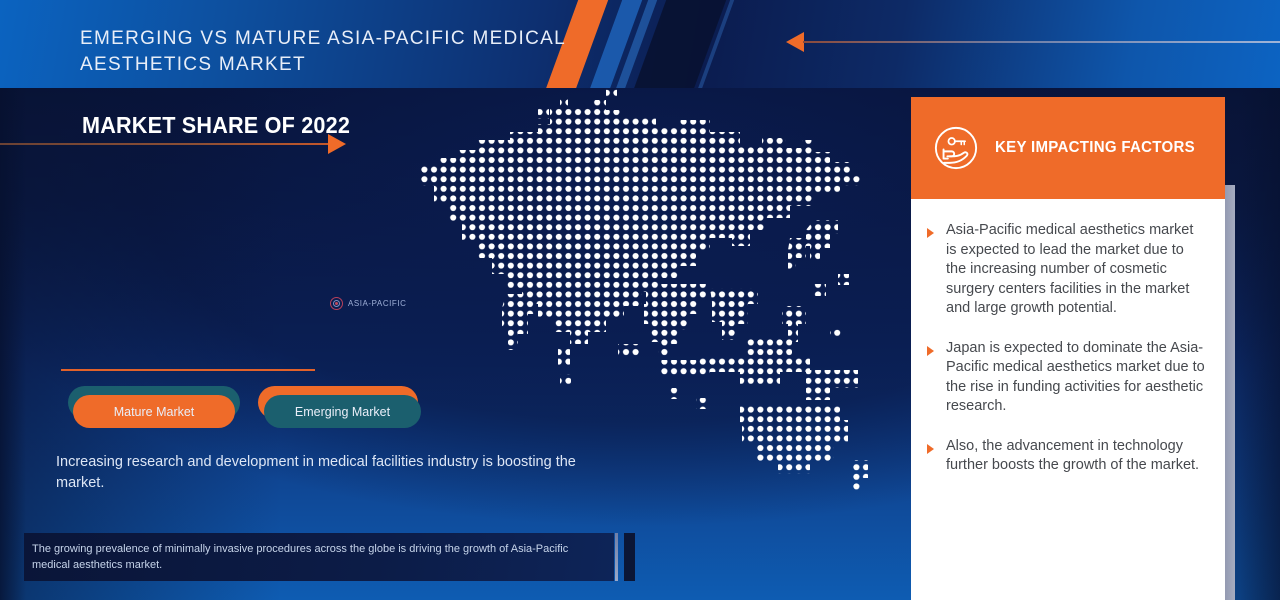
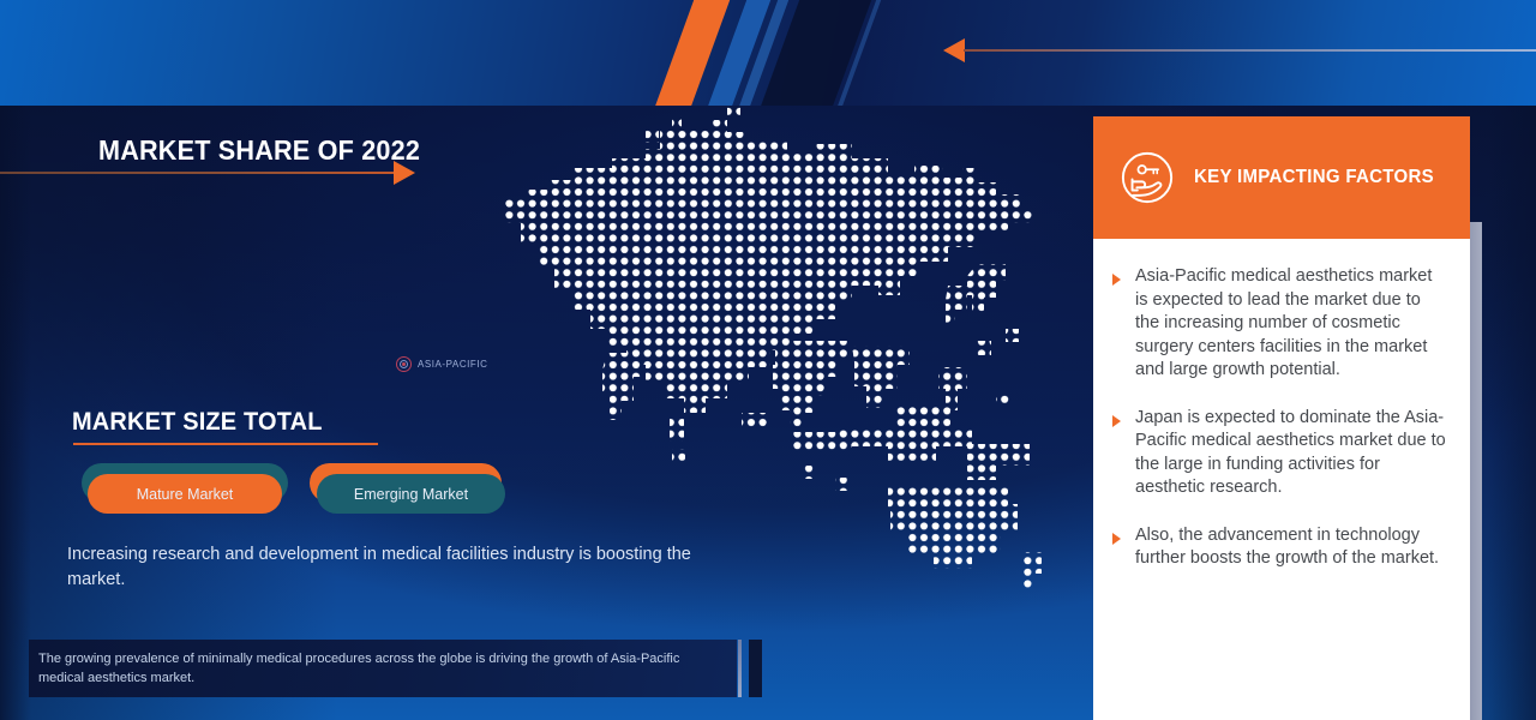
- EMERGING VS MATURE ASIA-PACIFIC MEDICAL AESTHETICS MARKET
  MARKET SHARE OF 2022
  ASIA-PACIFIC
+ MARKET SIZE TOTAL
  Mature Market
  Emerging Market
  Increasing research and development in medical facilities industry is boosting the market.
- The growing prevalence of minimally invasive procedures across the globe is driving the growth of Asia-Pacific medical aesthetics market.
+ The growing prevalence of minimally medical procedures across the globe is driving the growth of Asia-Pacific medical aesthetics market.
  KEY IMPACTING FACTORS
  Asia-Pacific medical aesthetics market is expected to lead the market due to the increasing number of cosmetic surgery centers facilities in the market and large growth potential.
- Japan is expected to dominate the Asia-Pacific medical aesthetics market due to the rise in funding activities for aesthetic research.
+ Japan is expected to dominate the Asia-Pacific medical aesthetics market due to the large in funding activities for aesthetic research.
  Also, the advancement in technology further boosts the growth of the market.
